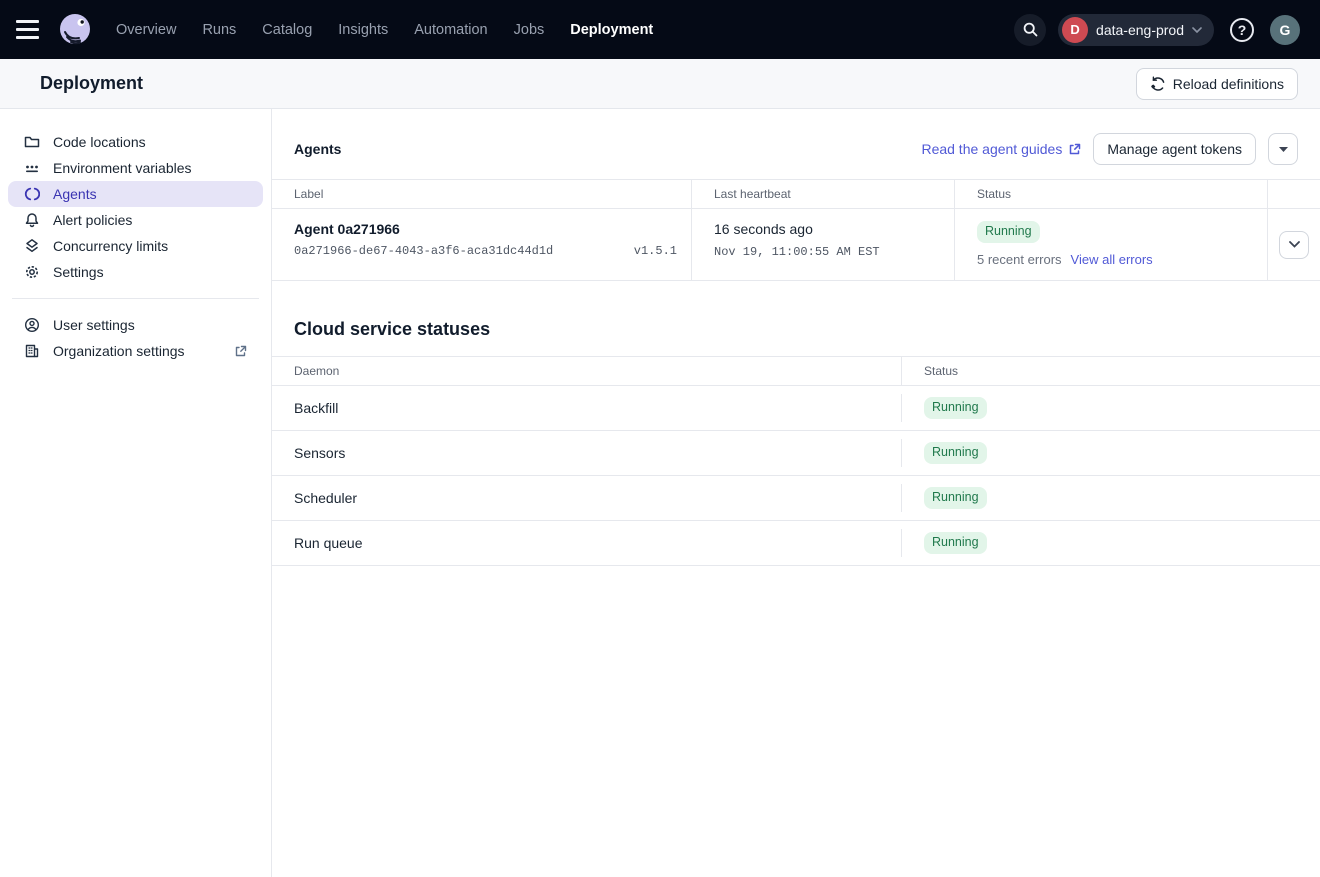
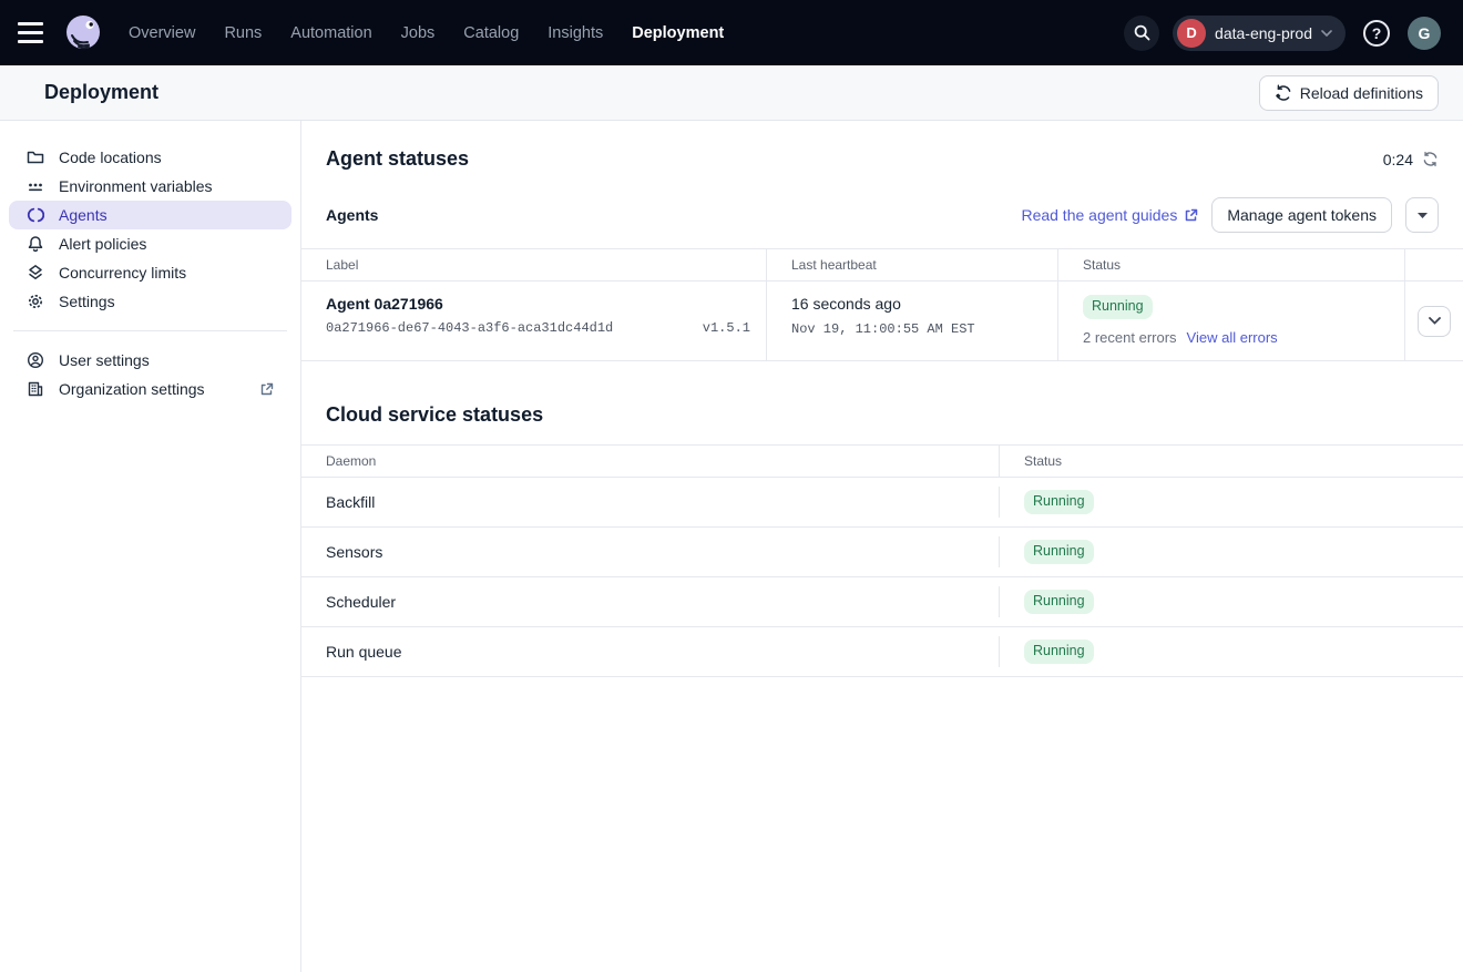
  Overview
  Runs
- Catalog
+ Automation
- Insights
+ Jobs
- Automation
+ Catalog
- Jobs
+ Insights
  Deployment
  D
  data-eng-prod
  ?
  G
  Deployment
  Reload definitions
  Code locations
  Environment variables
  Agents
  Alert policies
  Concurrency limits
  Settings
  User settings
  Organization settings
+ Agent statuses
+ 0:24
  Agents
  Read the agent guides
  Manage agent tokens
  Label
  Last heartbeat
  Status
  Agent 0a271966
  0a271966-de67-4043-a3f6-aca31dc44d1d
  v1.5.1
  16 seconds ago
  Nov 19, 11:00:55 AM EST
  Running
- 5 recent errors
+ 2 recent errors
  View all errors
  Cloud service statuses
  Daemon
  Status
  Backfill
  Running
  Sensors
  Running
  Scheduler
  Running
  Run queue
  Running
